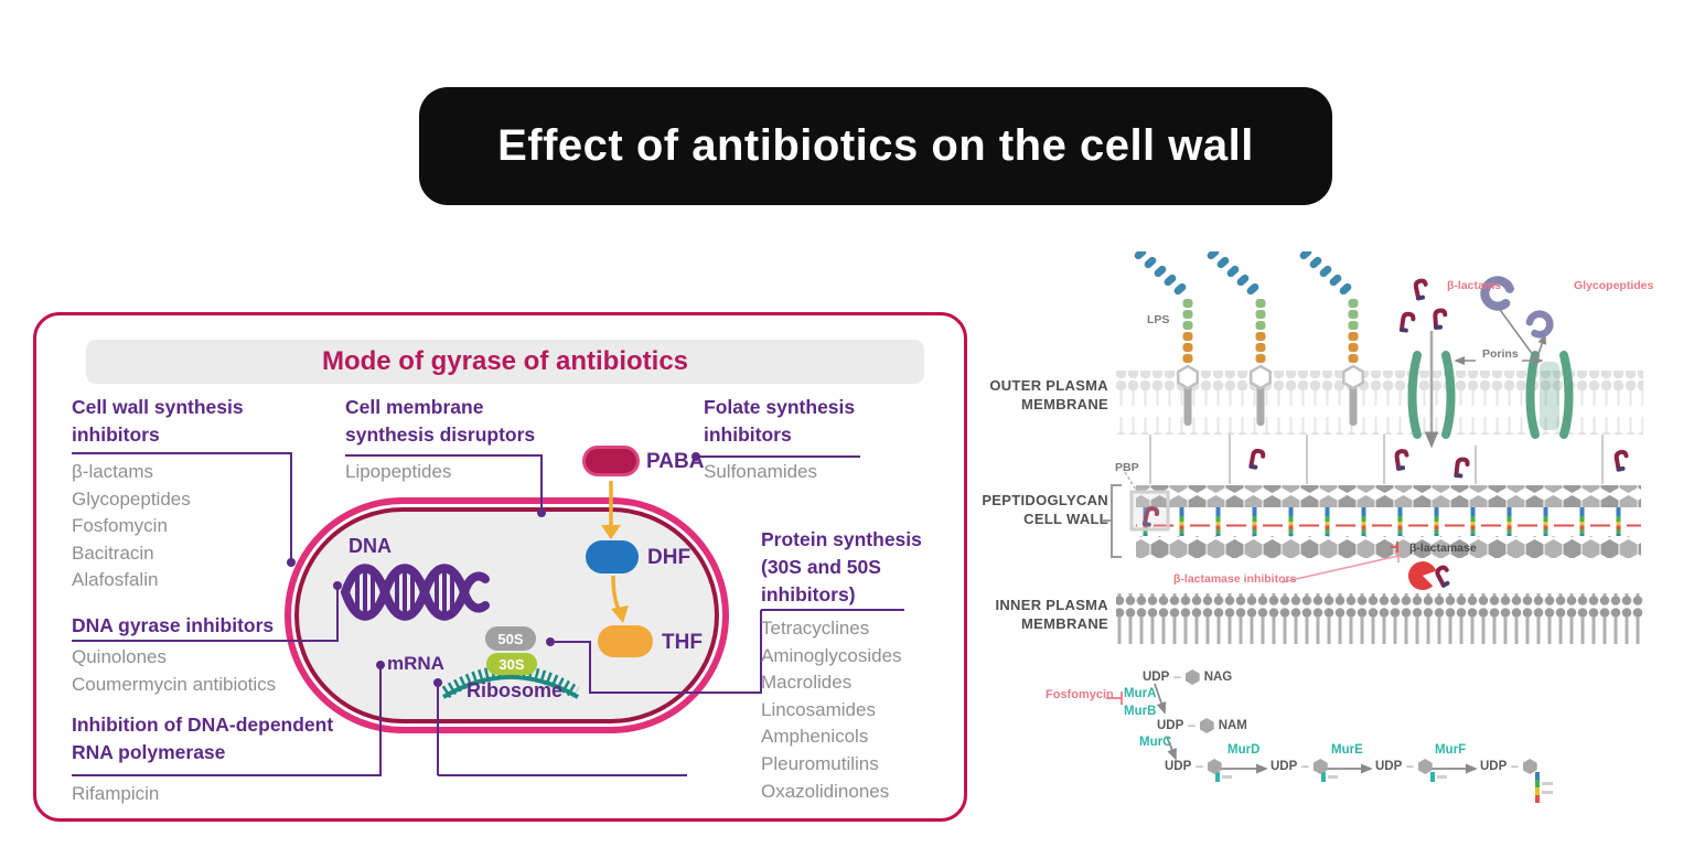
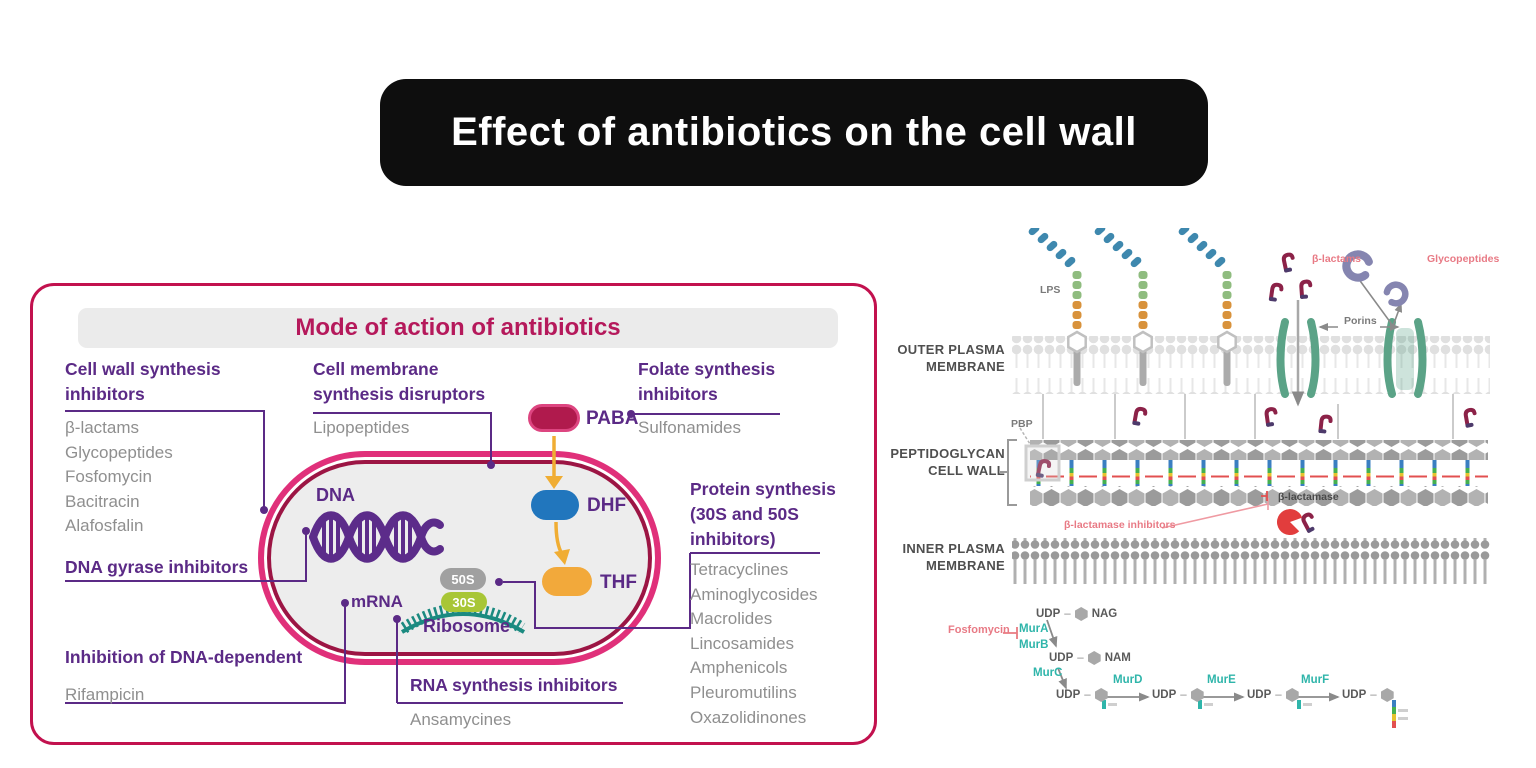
  Effect of antibiotics on the cell wall
- Mode of gyrase of antibiotics
+ Mode of action of antibiotics
  DNA
  50S
  30S
  mRNA
  Ribosome
  PABA
  DHF
  THF
  Cell wall synthesis
  inhibitors
  β-lactams
  Glycopeptides
  Fosfomycin
  Bacitracin
  Alafosfalin
  DNA gyrase inhibitors
- Quinolones
- Coumermycin antibiotics
  Inhibition of DNA-dependent
- RNA polymerase
  Rifampicin
  Cell membrane
  synthesis disruptors
  Lipopeptides
+ RNA synthesis inhibitors
+ Ansamycines
  Folate synthesis
  inhibitors
  Sulfonamides
  Protein synthesis
  (30S and 50S
  inhibitors)
  Tetracyclines
  Aminoglycosides
  Macrolides
  Lincosamides
  Amphenicols
  Pleuromutilins
  Oxazolidinones
  OUTER PLASMA MEMBRANE
  PEPTIDOGLYCAN CELL WALL
  INNER PLASMA MEMBRANE
  LPS
  Porins
  β-lactams
  Glycopeptides
  PBP
  β-lactamase
  β-lactamase inhibitors
  Fosfomycin
  MurA
  MurB
  MurC
  MurD
  MurE
  MurF
  UDP
  –
  NAG
  UDP
  –
  NAM
  UDP
  –
  UDP
  –
  UDP
  –
  UDP
  –
